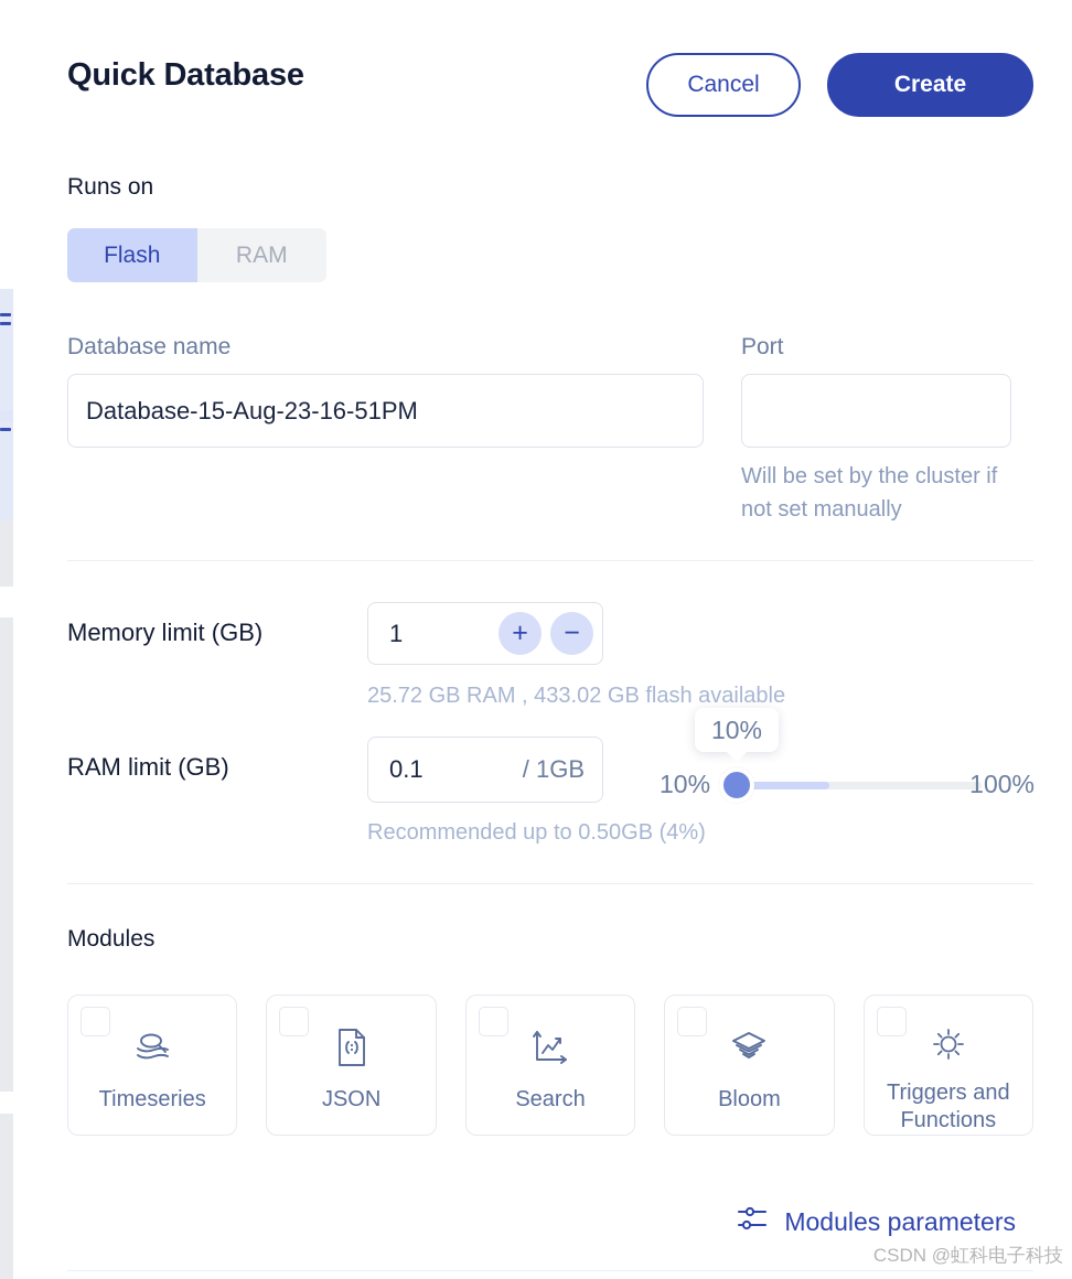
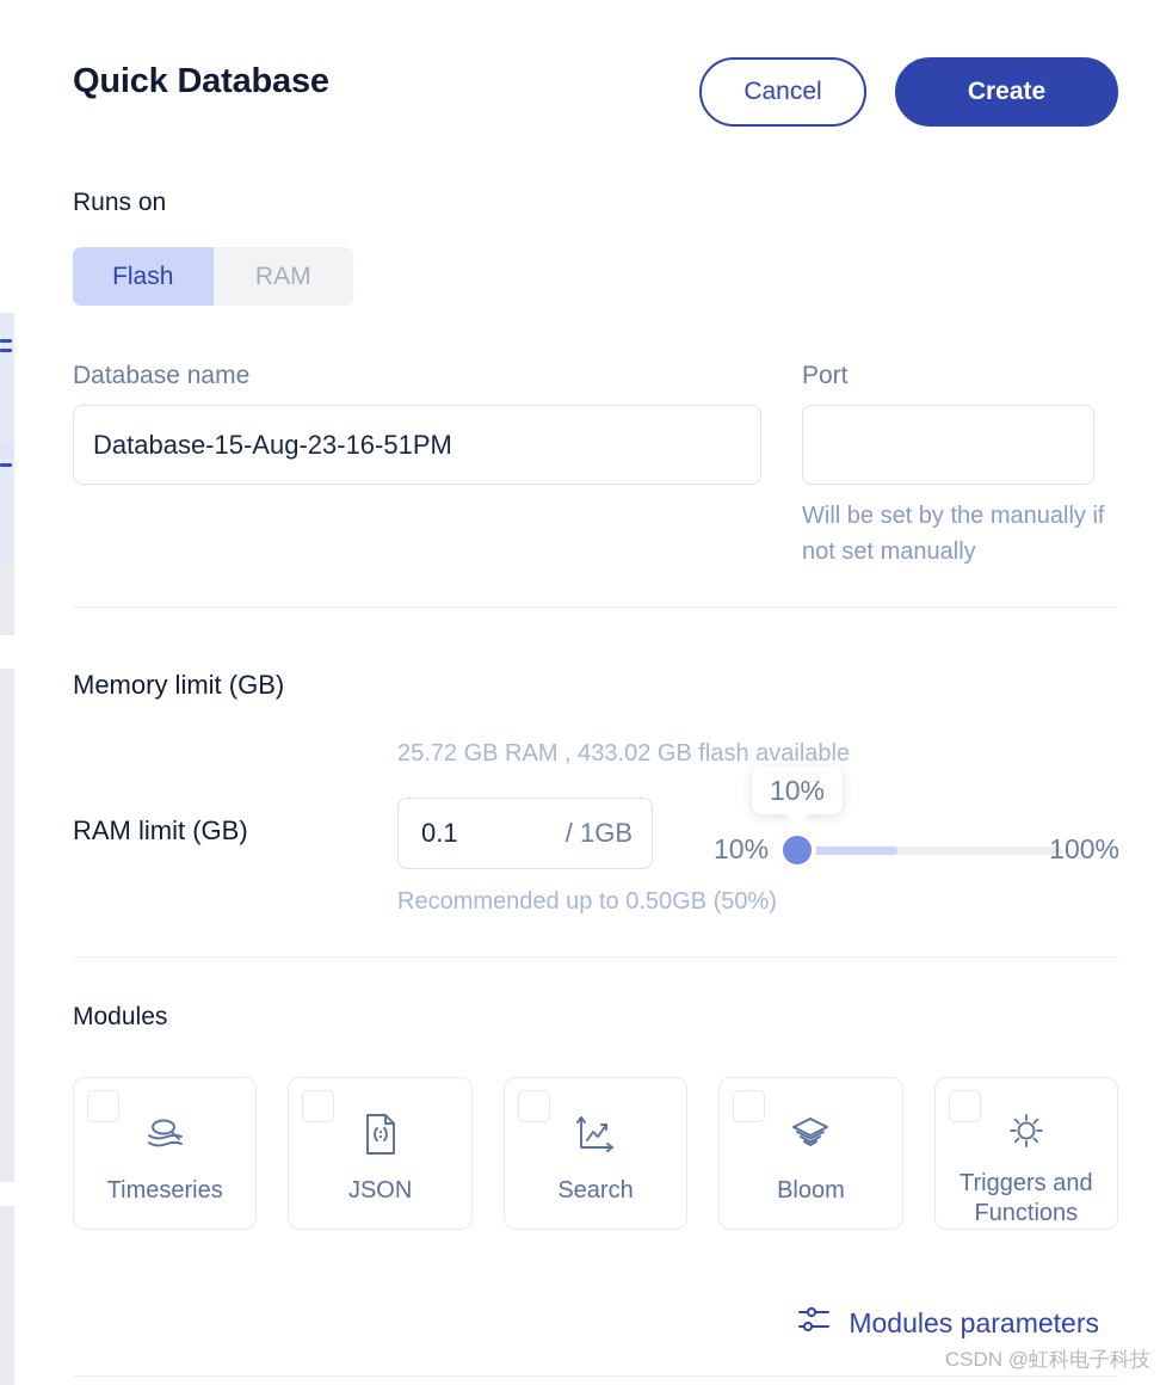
  Quick Database
  Cancel
  Create
  Runs on
  Flash
  RAM
  Database name
  Database-15-Aug-23-16-51PM
  Port
- Will be set by the cluster if not set manually
+ Will be set by the manually if not set manually
  Memory limit (GB)
- 1
- +
- −
  25.72 GB RAM , 433.02 GB flash available
  RAM limit (GB)
  0.1
  / 1GB
- Recommended up to 0.50GB (4%)
+ Recommended up to 0.50GB (50%)
  10%
  10%
  100%
  Modules
  Timeseries
  JSON
  Search
  Bloom
  Triggers and Functions
  Modules parameters
  CSDN @虹科电子科技
